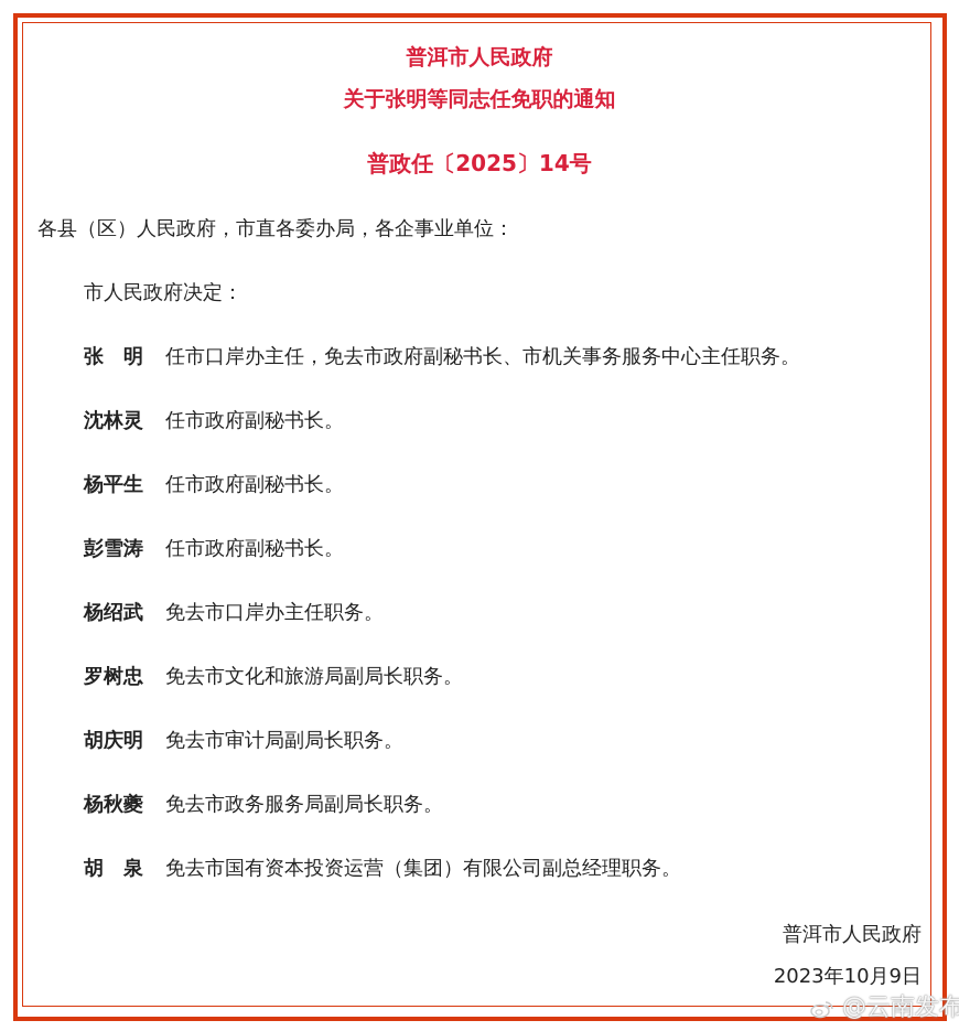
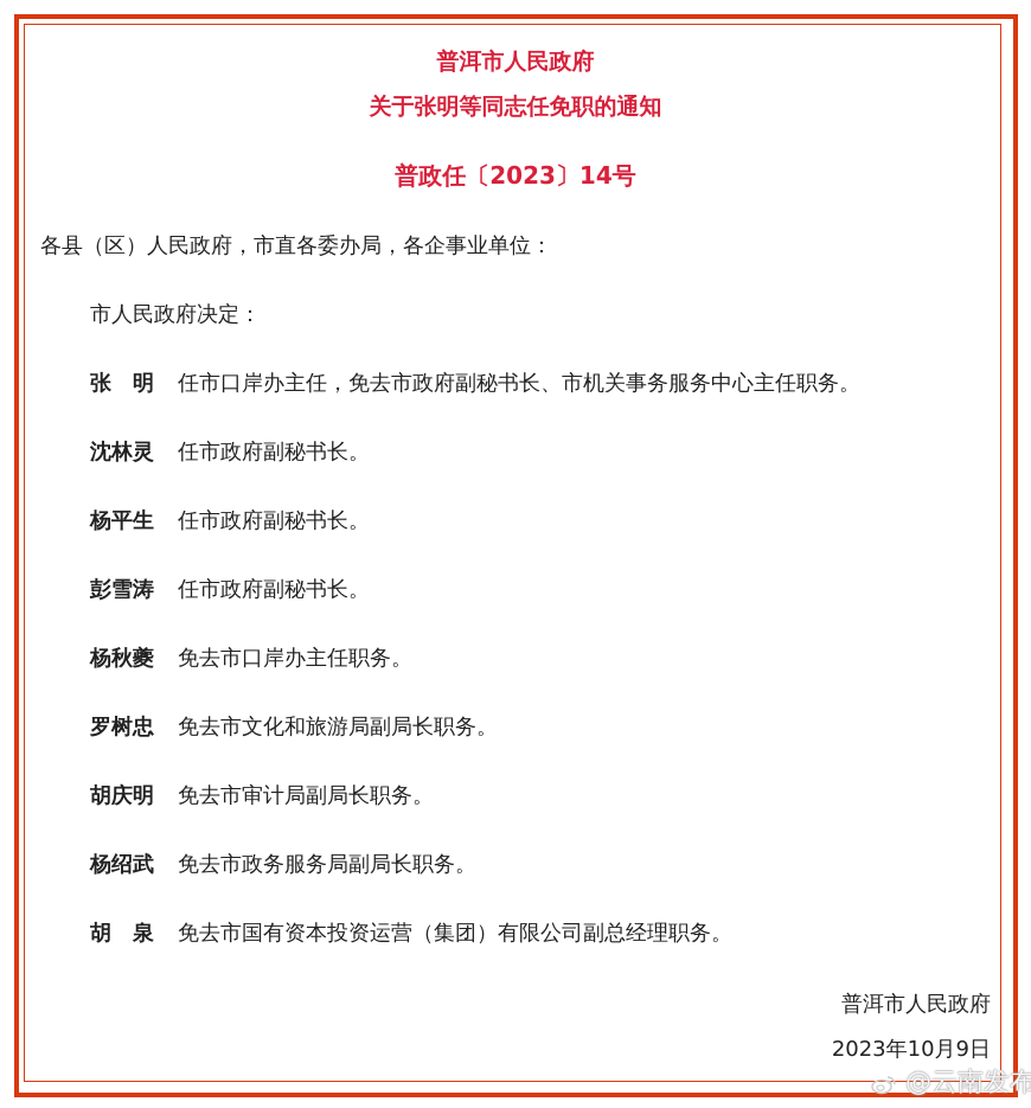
  普洱市人民政府
  关于张明等同志任免职的通知
- 普政任〔2025〕14号
+ 普政任〔2023〕14号
  各县（区）人民政府，市直各委办局，各企事业单位：
  市人民政府决定：
  张 明 任市口岸办主任，免去市政府副秘书长、市机关事务服务中心主任职务。
  沈林灵 任市政府副秘书长。
  杨平生 任市政府副秘书长。
  彭雪涛 任市政府副秘书长。
- 杨绍武 免去市口岸办主任职务。
+ 杨秋夔 免去市口岸办主任职务。
  罗树忠 免去市文化和旅游局副局长职务。
  胡庆明 免去市审计局副局长职务。
- 杨秋夔 免去市政务服务局副局长职务。
+ 杨绍武 免去市政务服务局副局长职务。
  胡 泉 免去市国有资本投资运营（集团）有限公司副总经理职务。
  普洱市人民政府
  2023年10月9日
  @云南发布
